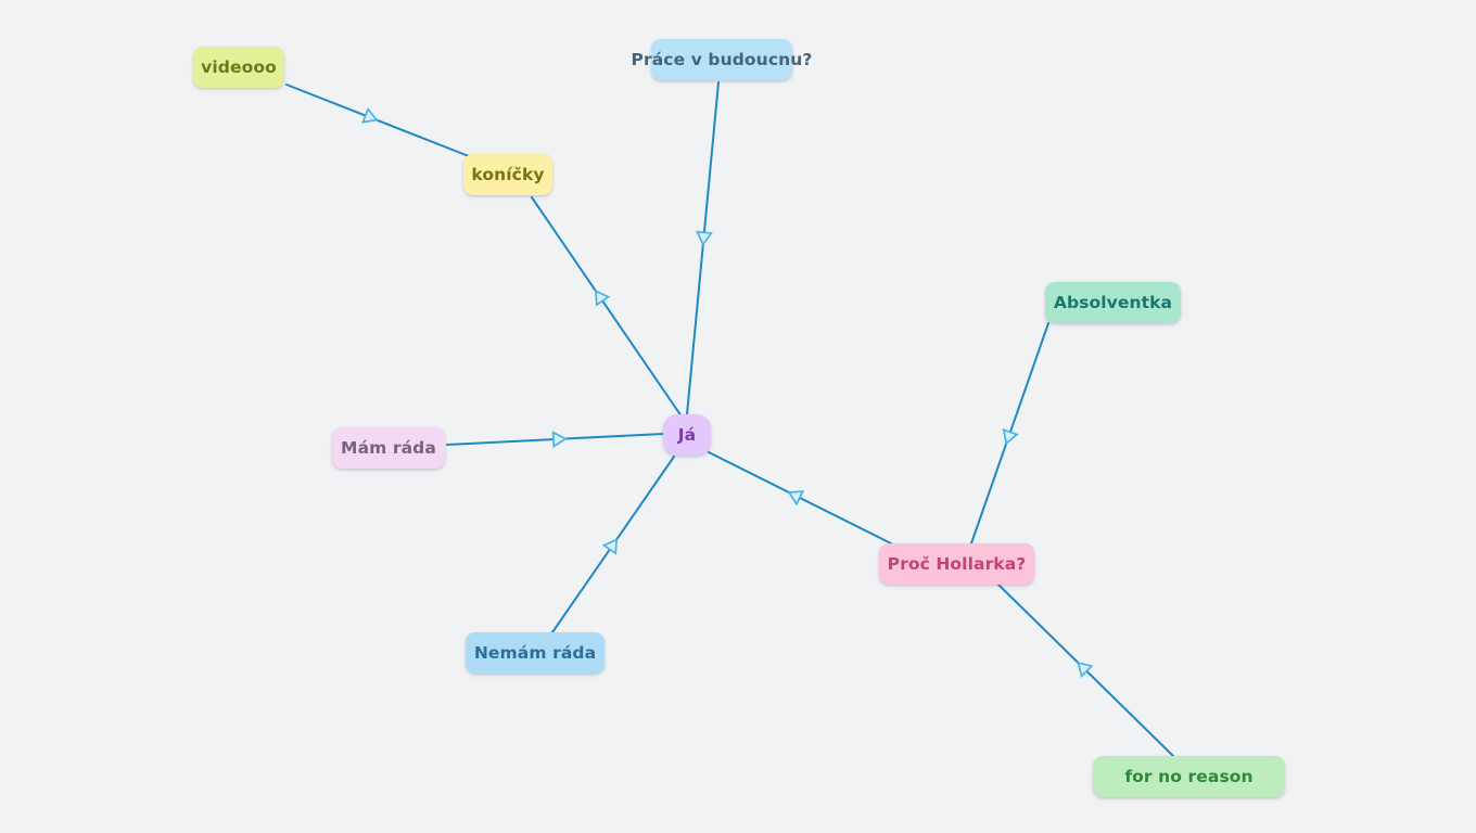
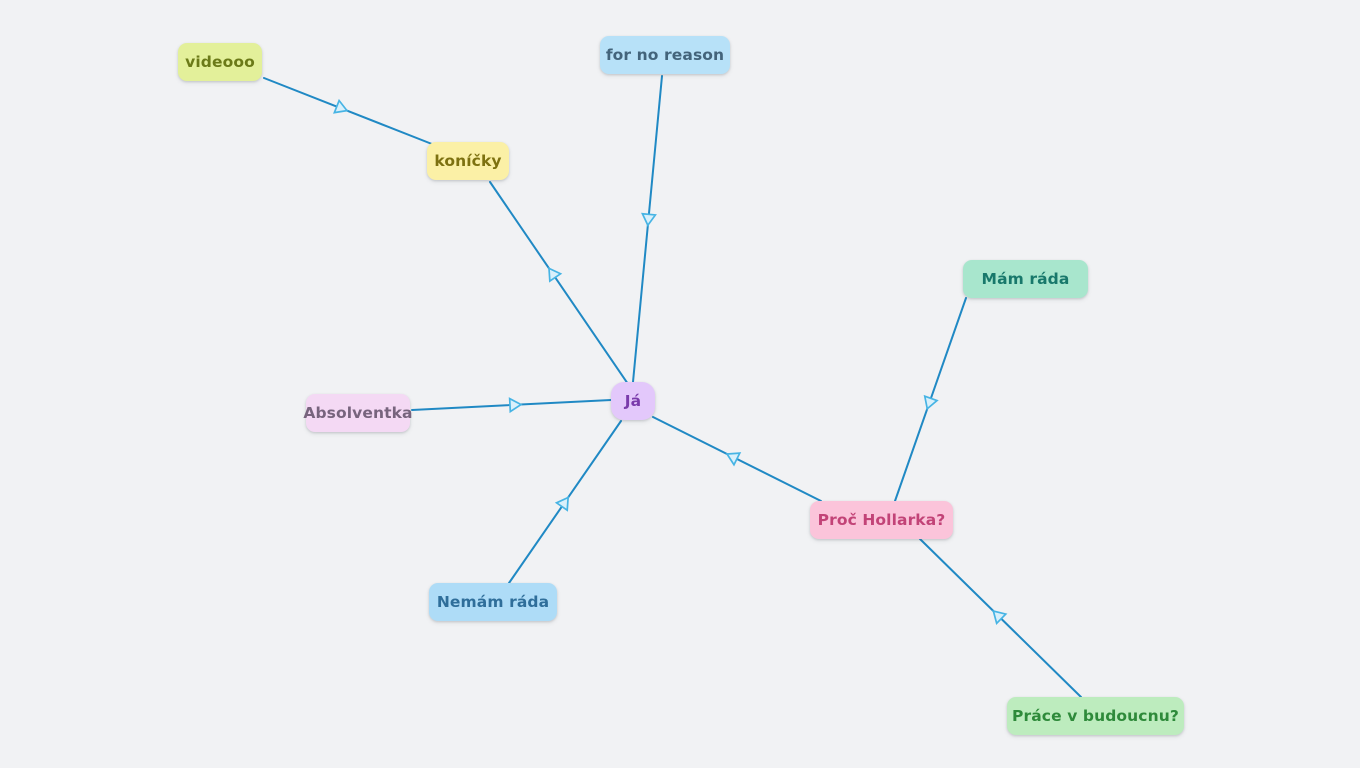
  videooo
  koníčky
- Práce v budoucnu?
+ for no reason
- Mám ráda
+ Absolventka
  Já
  Nemám ráda
- Absolventka
+ Mám ráda
  Proč Hollarka?
- for no reason
+ Práce v budoucnu?
